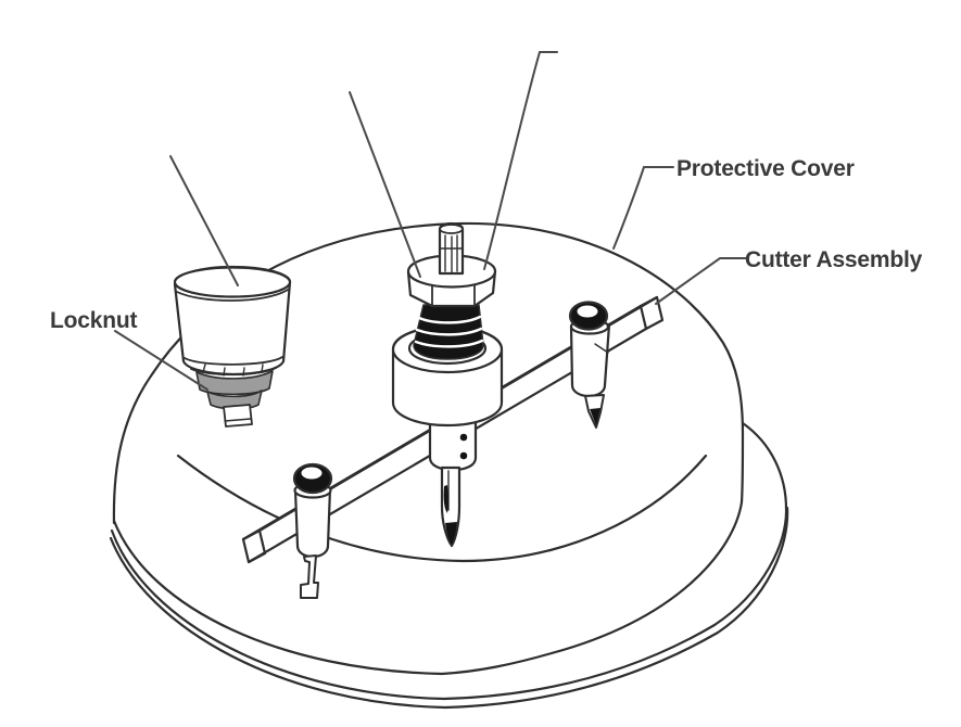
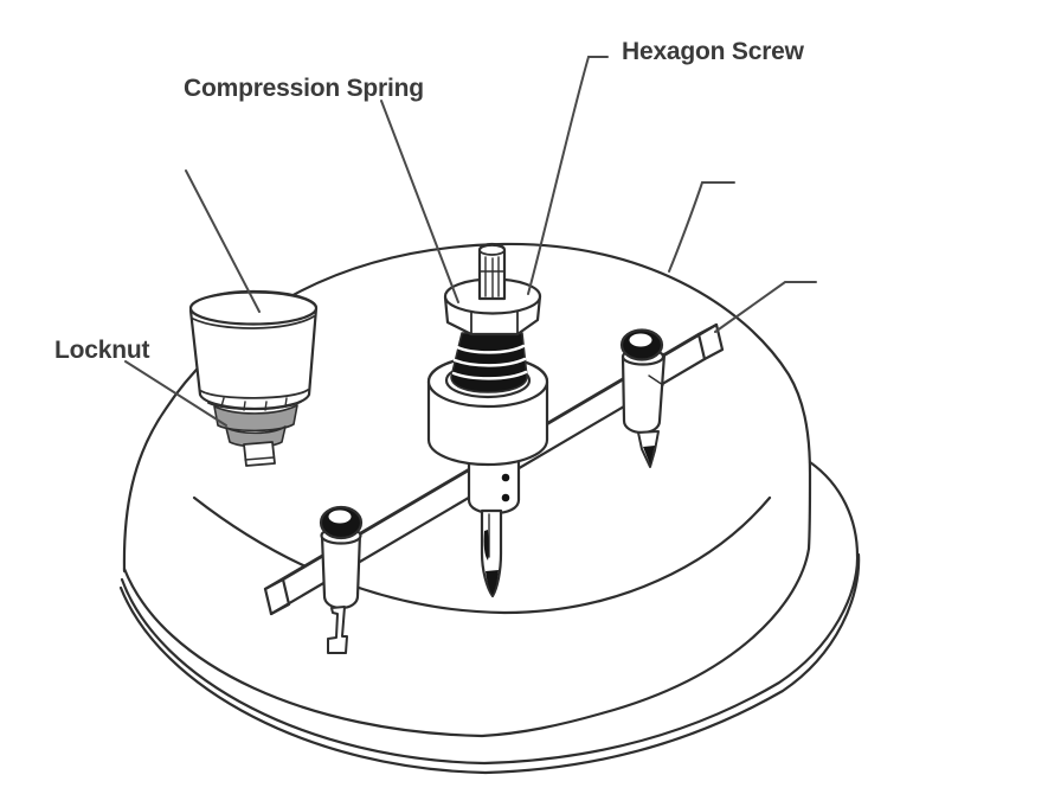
+ Compression Spring
+ Hexagon Screw
  Locknut
- Protective Cover
- Cutter Assembly
